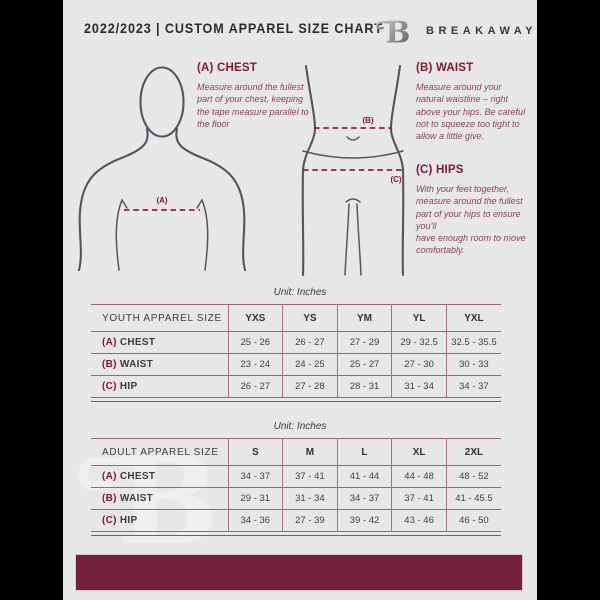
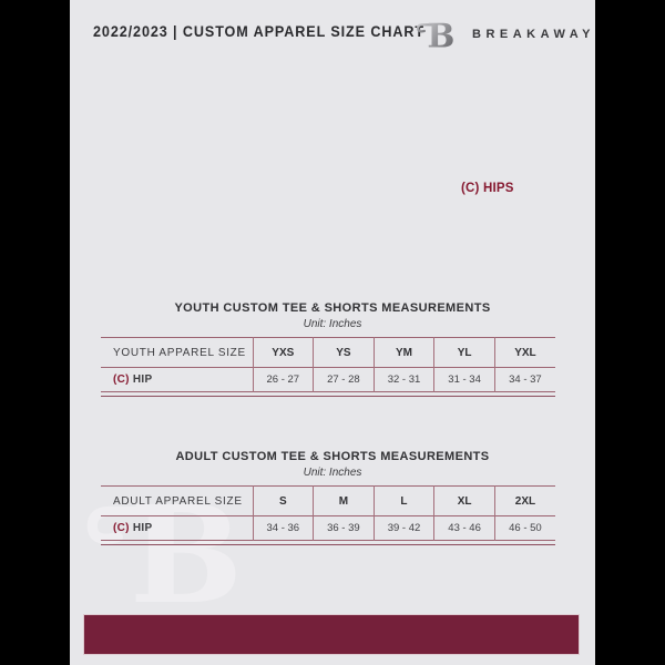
  2022/2023 | CUSTOM APPAREL SIZE CHAR
  B
  BREAKAWAY
- (A)
- (B)
- (C)
- (A) CHEST
- Measure around the fullest part of your chest, keeping the tape measure parallel to the floor
- (B) WAIST
- Measure around your natural waistline – right above your hips. Be careful not to squeeze too tight to allow a little give.
  (C) HIPS
- With your feet together, measure around the fullest part of your hips to ensure you’ll
- have enough room to move comfortably.
  B
+ YOUTH CUSTOM TEE & SHORTS MEASUREMENTS
  Unit: Inches
  YOUTH APPAREL SIZE	YXS	YS	YM	YL	YXL
- (A) CHEST	25 - 26	26 - 27	27 - 29	29 - 32.5	32.5 - 35.5
- (B) WAIST	23 - 24	24 - 25	25 - 27	27 - 30	30 - 33
- (C) HIP	26 - 27	27 - 28	28 - 31	31 - 34	34 - 37
+ (C) HIP	26 - 27	27 - 28	32 - 31	31 - 34	34 - 37
+ ADULT CUSTOM TEE & SHORTS MEASUREMENTS
  Unit: Inches
  ADULT APPAREL SIZE	S	M	L	XL	2XL
- (A) CHEST	34 - 37	37 - 41	41 - 44	44 - 48	48 - 52
- (B) WAIST	29 - 31	31 - 34	34 - 37	37 - 41	41 - 45.5
- (C) HIP	34 - 36	27 - 39	39 - 42	43 - 46	46 - 50
+ (C) HIP	34 - 36	36 - 39	39 - 42	43 - 46	46 - 50
